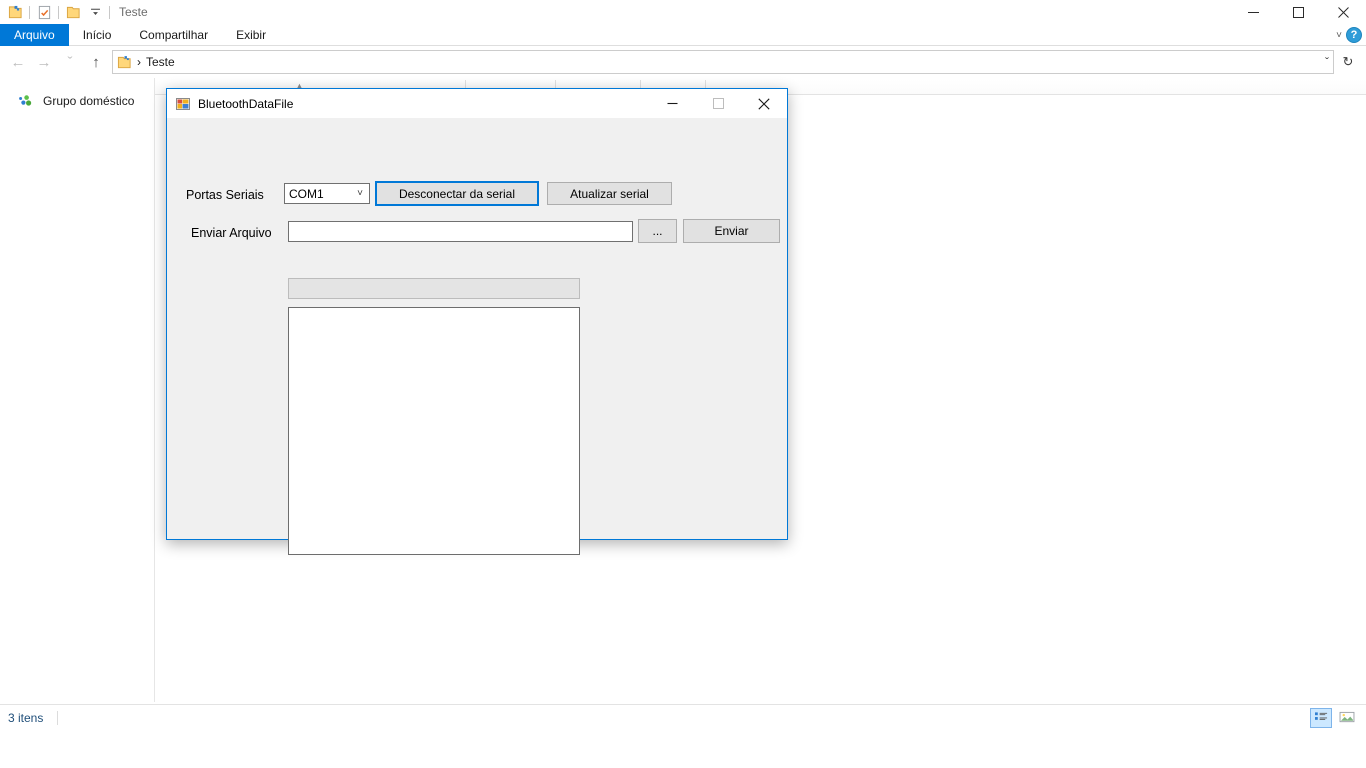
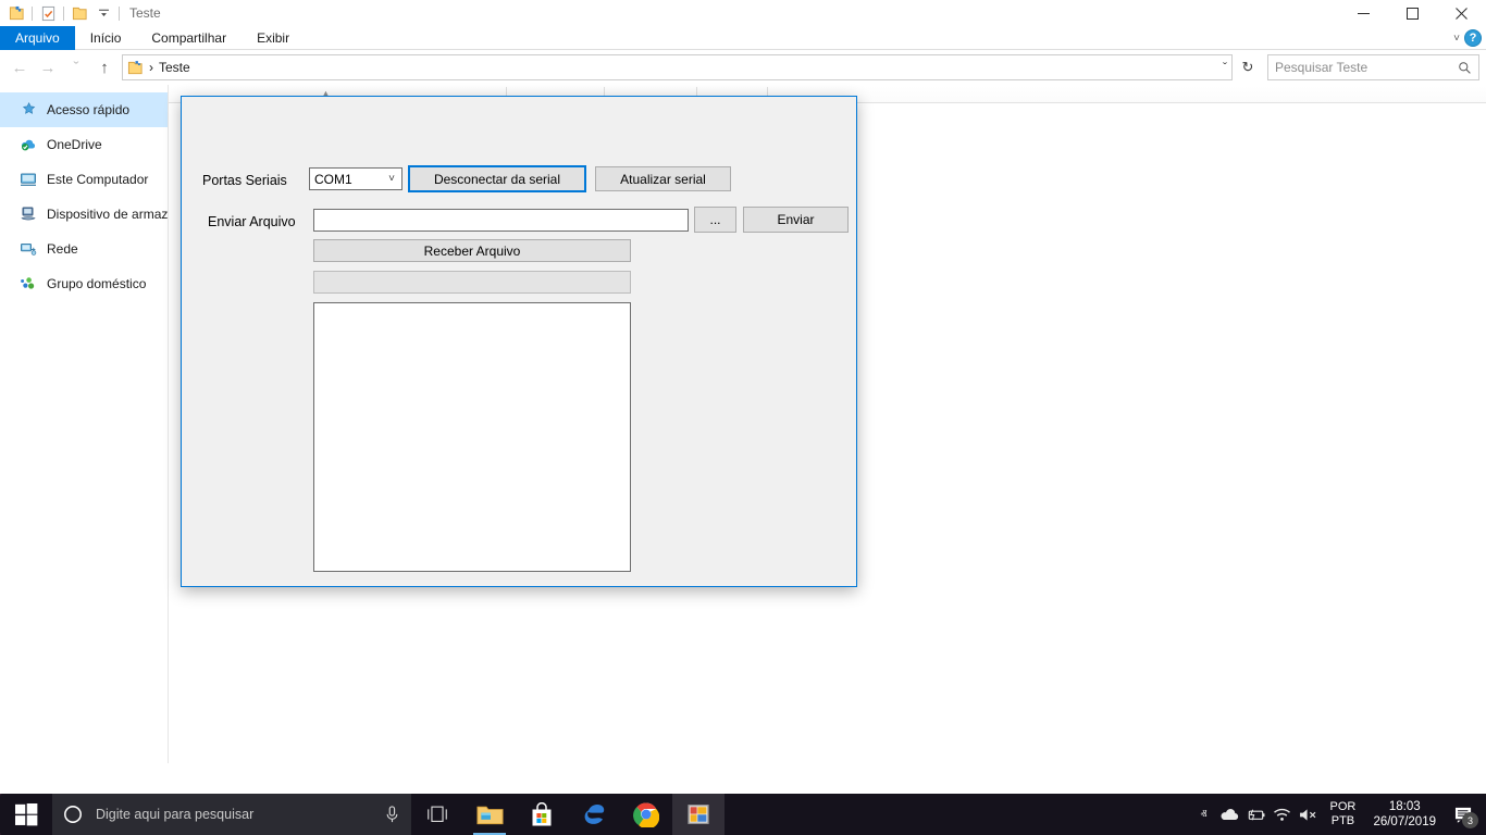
  Teste
  Arquivo
  Início
  Compartilhar
  Exibir
  ˅
  ?
  ←
  →
  ˇ
  ↑
  ›
  Teste
  ˇ
  ↻
+ Pesquisar Teste
+ Acesso rápido
+ OneDrive
+ Este Computador
+ Dispositivo de armaz
+ Rede
  Grupo doméstico
  ▲
- 3 itens
- BluetoothDataFile
  Portas Seriais
  COM1
  ˅
  Desconectar da serial
  Atualizar serial
  Enviar Arquivo
  ...
  Enviar
+ Receber Arquivo
+ Digite aqui para pesquisar
+ ⱏ
+ POR
+ PTB
+ 18:03
+ 26/07/2019
+ 3
